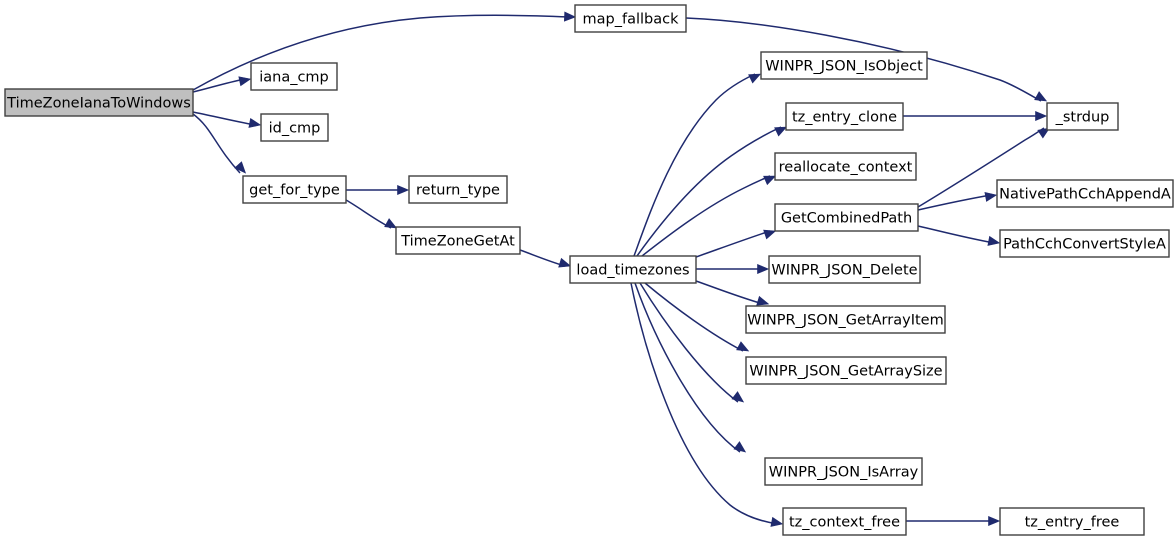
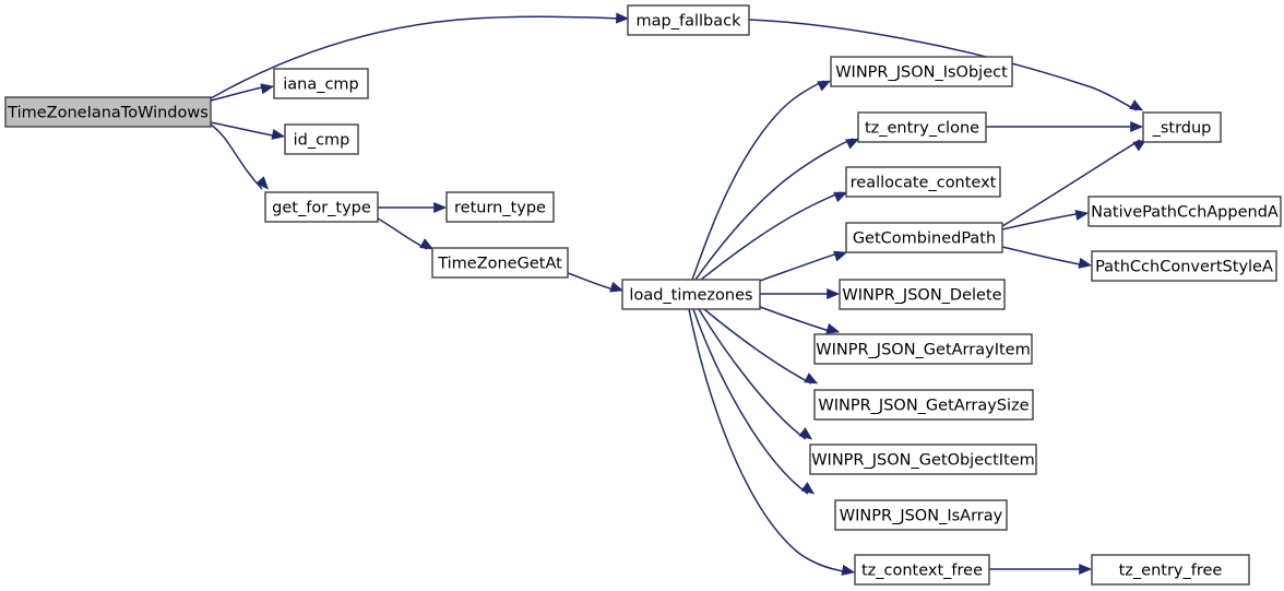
  TimeZoneIanaToWindows
  map_fallback
  iana_cmp
  id_cmp
  get_for_type
  return_type
  TimeZoneGetAt
  load_timezones
  WINPR_JSON_IsObject
  tz_entry_clone
  reallocate_context
  GetCombinedPath
  WINPR_JSON_Delete
  WINPR_JSON_GetArrayItem
  WINPR_JSON_GetArraySize
+ WINPR_JSON_GetObjectItem
  WINPR_JSON_IsArray
  tz_context_free
  _strdup
  NativePathCchAppendA
  PathCchConvertStyleA
  tz_entry_free
